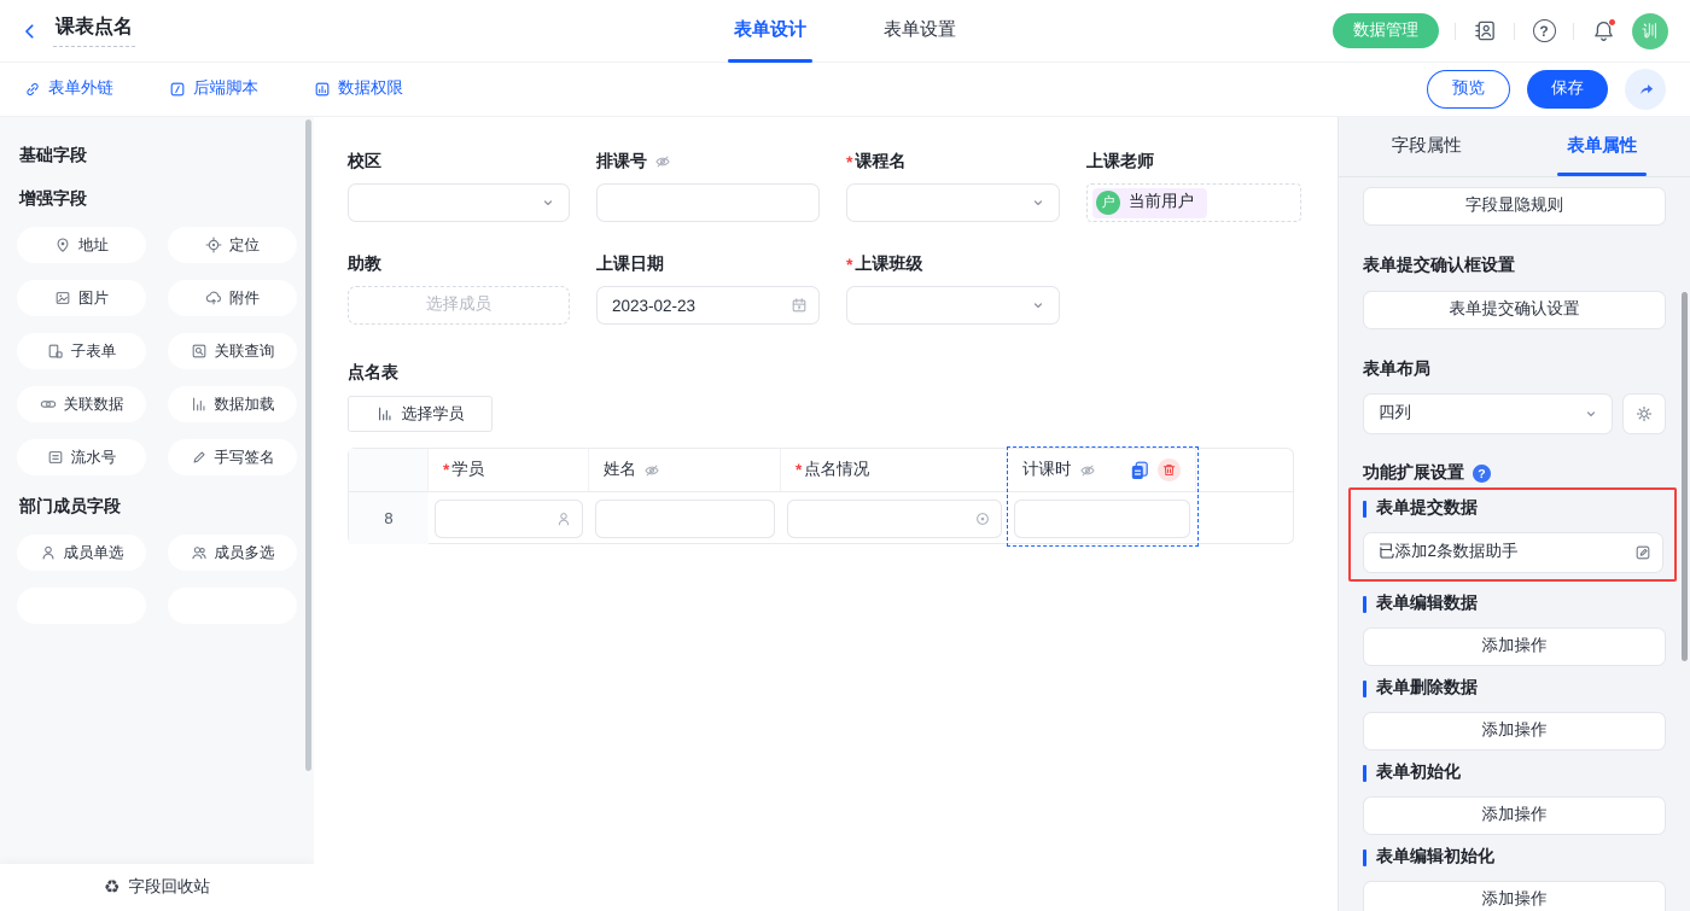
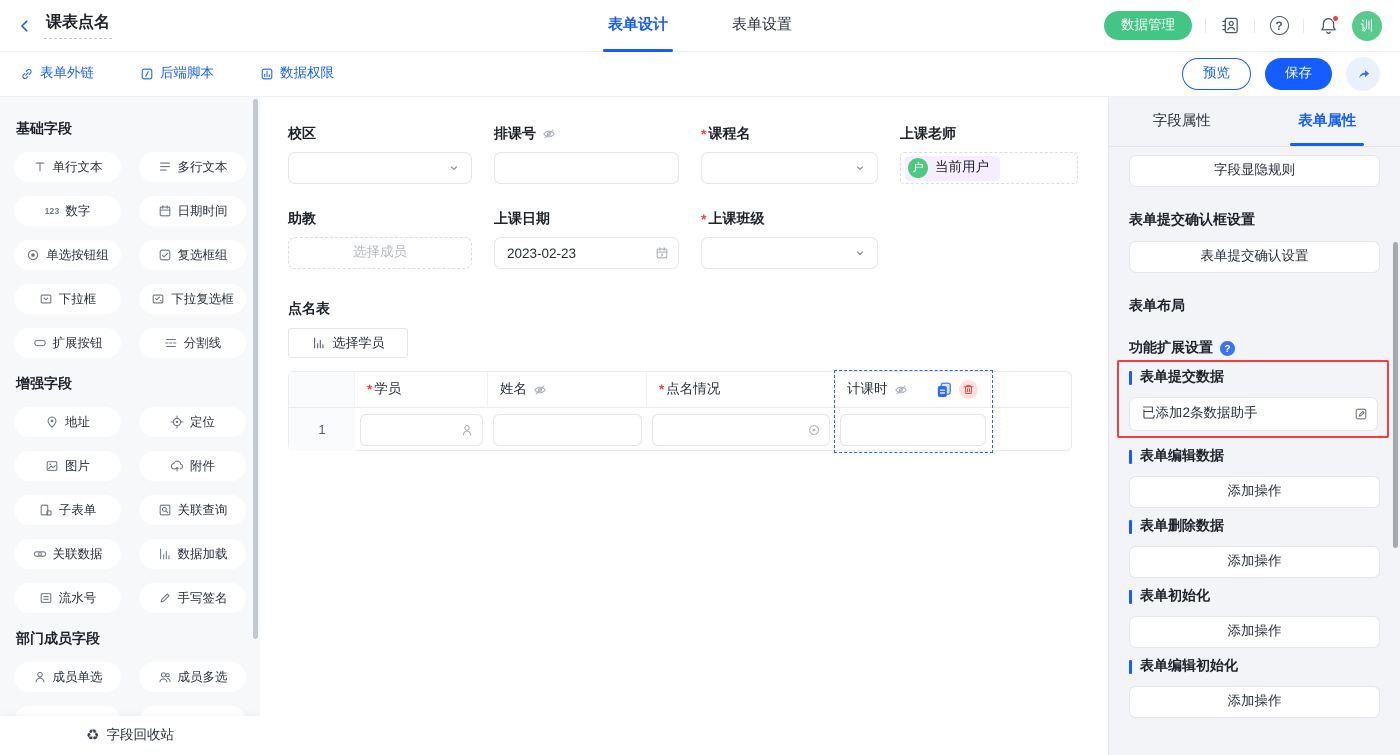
  课表点名
  表单设计
  表单设置
  数据管理
  ?
  训
  表单外链
  后端脚本
  数据权限
  预览
  保存
  基础字段
+ 单行文本
+ 多行文本
+ 123
+ 数字
+ 日期时间
+ 单选按钮组
+ 复选框组
+ 下拉框
+ 下拉复选框
+ 扩展按钮
+ 分割线
  增强字段
  地址
  定位
  图片
  附件
  子表单
  关联查询
  关联数据
  数据加载
  流水号
  手写签名
  部门成员字段
  成员单选
  成员多选
  ♻
  字段回收站
  校区
  排课号
  *
  课程名
  上课老师
  户
  当前用户
  助教
  选择成员
  上课日期
  2023-02-23
  *
  上课班级
  点名表
  选择学员
  *
  学员
  姓名
  *
  点名情况
  计课时
- 8
+ 1
  字段属性
  表单属性
  字段显隐规则
  表单提交确认框设置
  表单提交确认设置
  表单布局
- 四列
  功能扩展设置
  ?
  表单提交数据
  已添加2条数据助手
  表单编辑数据
  添加操作
  表单删除数据
  添加操作
  表单初始化
  添加操作
  表单编辑初始化
  添加操作
